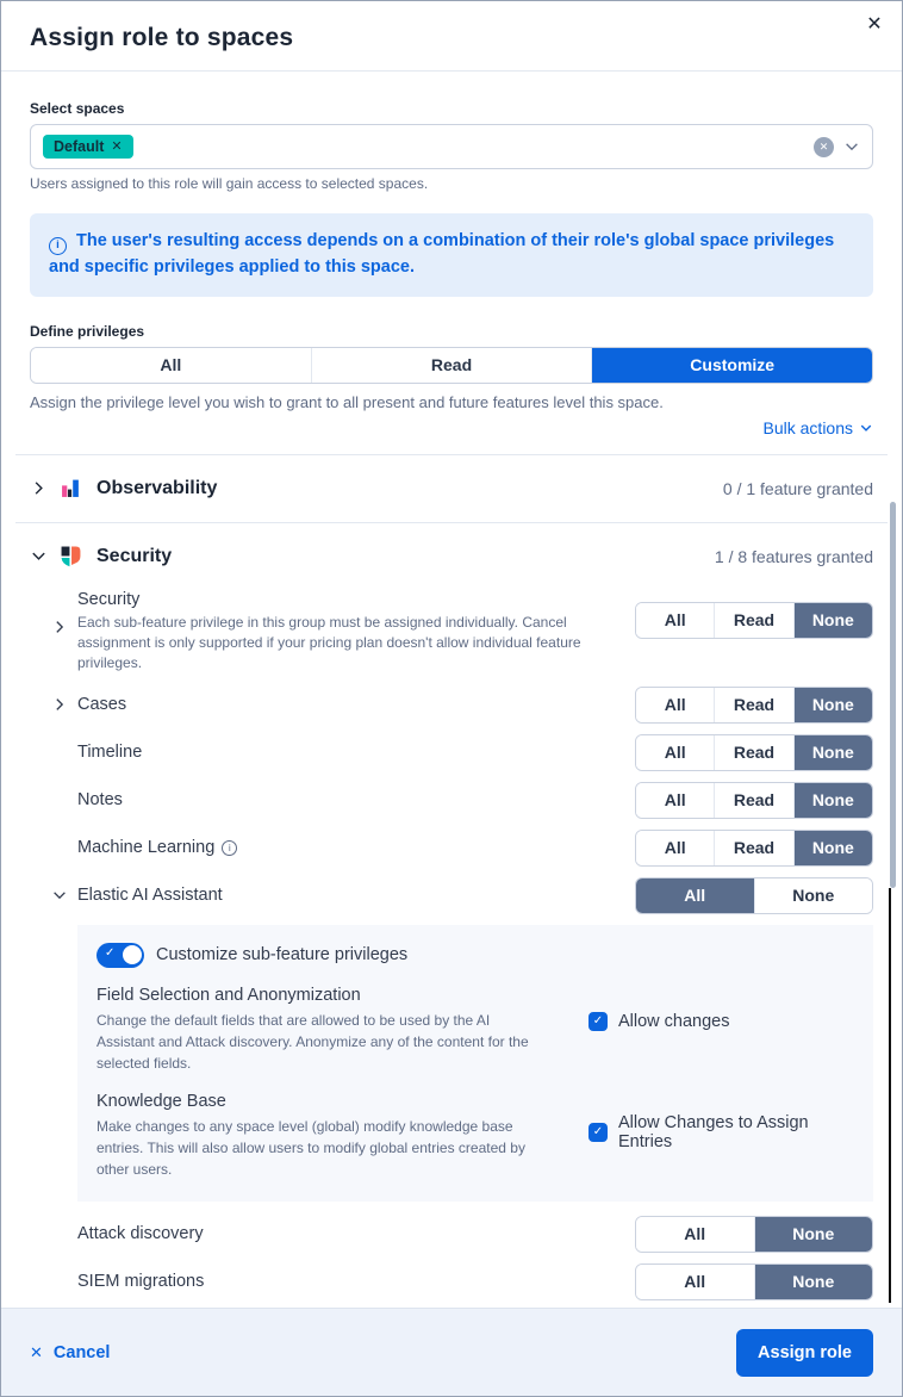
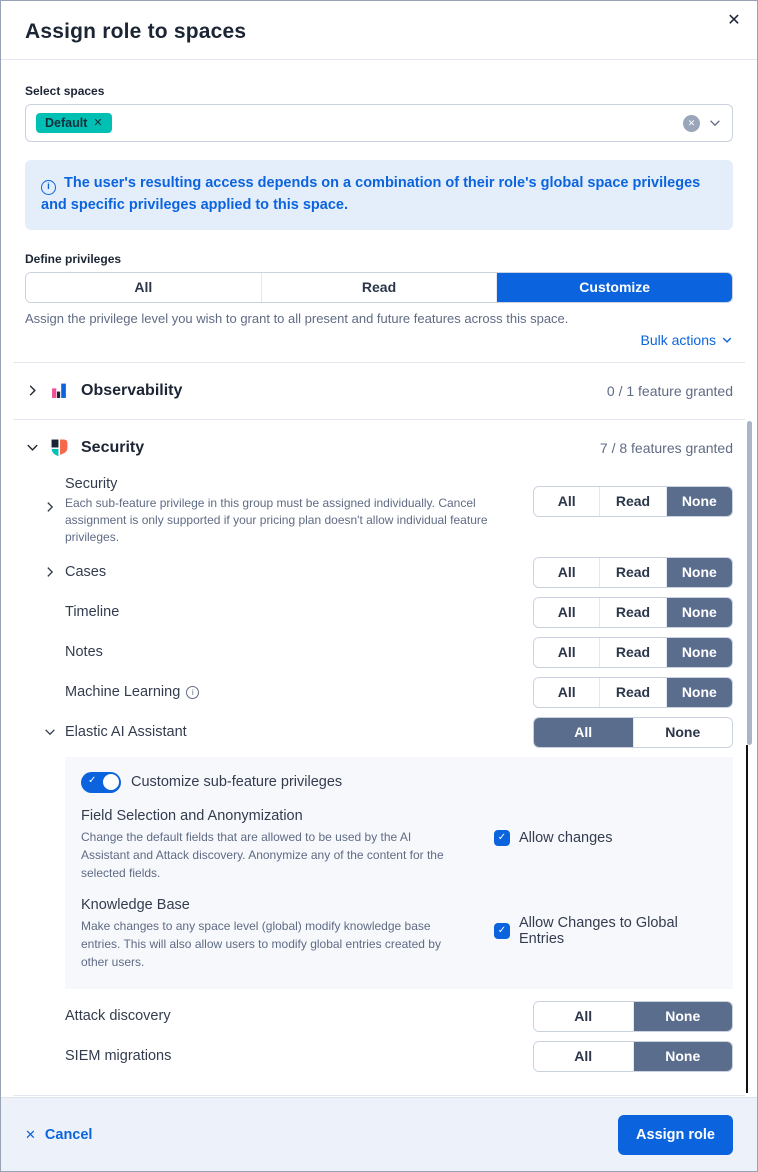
  Assign role to spaces
  ✕
  Select spaces
  Default
  ✕
  ✕
- Users assigned to this role will gain access to selected spaces.
  i The user's resulting access depends on a combination of their role's global space privileges and specific privileges applied to this space.
  Define privileges
  All
  Read
  Customize
- Assign the privilege level you wish to grant to all present and future features level this space.
+ Assign the privilege level you wish to grant to all present and future features across this space.
  Bulk actions
  Observability
  0 / 1 feature granted
  Security
- 1 / 8 features granted
+ 7 / 8 features granted
  Security
  Each sub-feature privilege in this group must be assigned individually. Cancel assignment is only supported if your pricing plan doesn't allow individual feature privileges.
  All
  Read
  None
  Cases
  All
  Read
  None
  Timeline
  All
  Read
  None
  Notes
  All
  Read
  None
  Machine Learning
  i
  All
  Read
  None
  Elastic AI Assistant
  All
  None
  ✓
  Customize sub-feature privileges
  Field Selection and Anonymization
  Change the default fields that are allowed to be used by the AI Assistant and Attack discovery. Anonymize any of the content for the selected fields.
  ✓
  Allow changes
  Knowledge Base
  Make changes to any space level (global) modify knowledge base entries. This will also allow users to modify global entries created by other users.
  ✓
- Allow Changes to Assign Entries
+ Allow Changes to Global Entries
  Attack discovery
  All
  None
  SIEM migrations
  All
  None
  ✕
  Cancel
  Assign role
